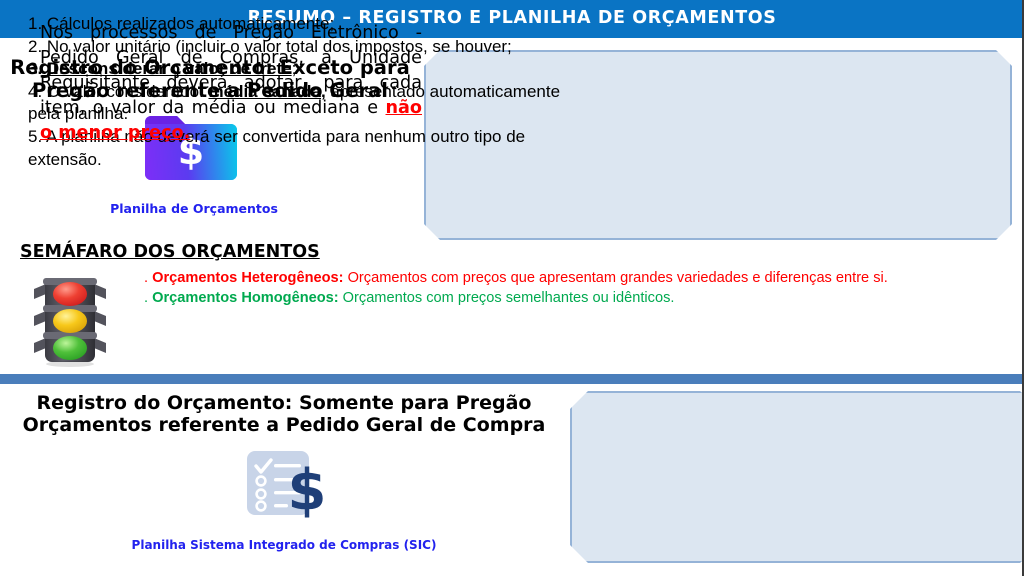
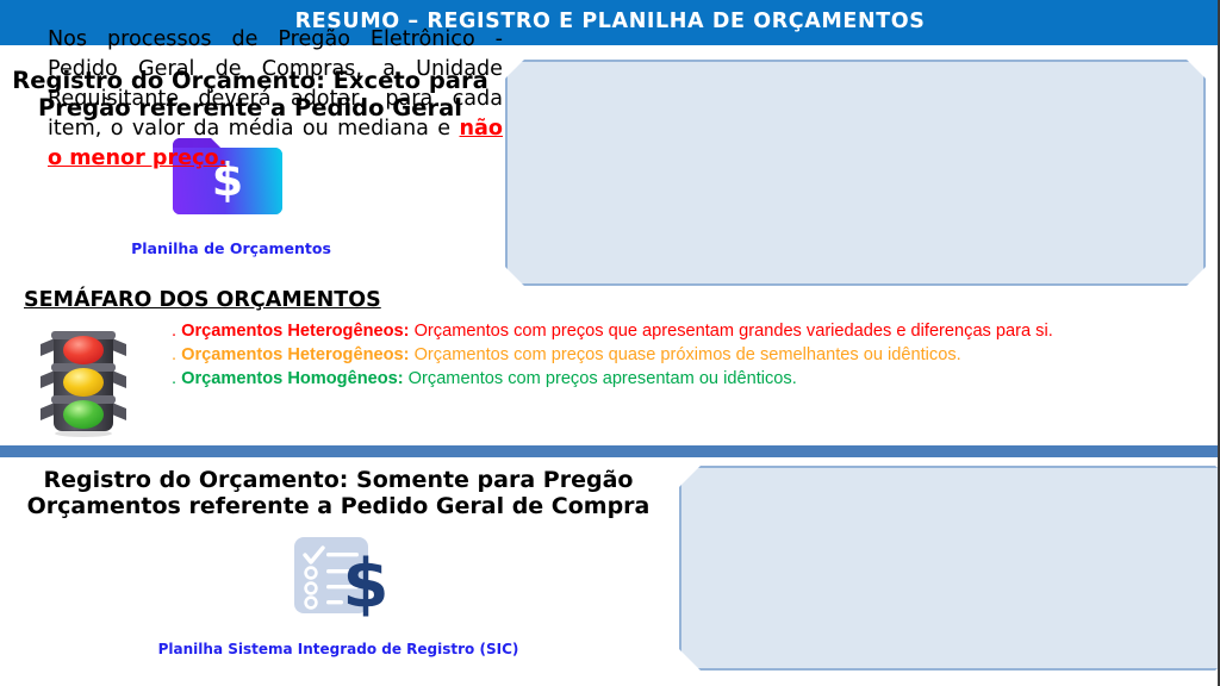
  RESUMO – REGISTRO E PLANILHA DE ORÇAMENTOS
  Registro do Orçamento: Exceto para Pregão referente a Pedido Geral
  $
  Planilha de Orçamentos
- 1. Cálculos realizados automaticamente;
- 2. No valor unitário (incluir o valor total dos impostos, se houver;
- 3. Desconsiderar o valor de frete;
- 4. O valor considerado: média sanada, apresentado automaticamente pela planilha.
- 5. A planilha não deverá ser convertida para nenhum outro tipo de extensão.
  SEMÁFARO DOS ORÇAMENTOS
- . Orçamentos Heterogêneos: Orçamentos com preços que apresentam grandes variedades e diferenças entre si.
+ . Orçamentos Heterogêneos: Orçamentos com preços que apresentam grandes variedades e diferenças para si.
+ . Orçamentos Heterogêneos: Orçamentos com preços quase próximos de semelhantes ou idênticos.
- . Orçamentos Homogêneos: Orçamentos com preços semelhantes ou idênticos.
+ . Orçamentos Homogêneos: Orçamentos com preços apresentam ou idênticos.
  Registro do Orçamento: Somente para Pregão Orçamentos referente a Pedido Geral de Compra
  $
- Planilha Sistema Integrado de Compras (SIC)
+ Planilha Sistema Integrado de Registro (SIC)
  Nos processos de Pregão Eletrônico - Pedido Geral de Compras, a Unidade Requisitante deverá adotar, para cada item, o valor da média ou mediana e não o menor preço.
